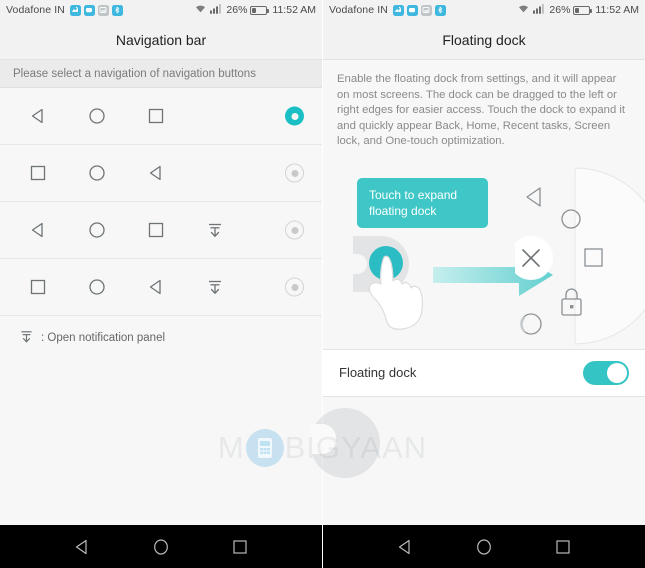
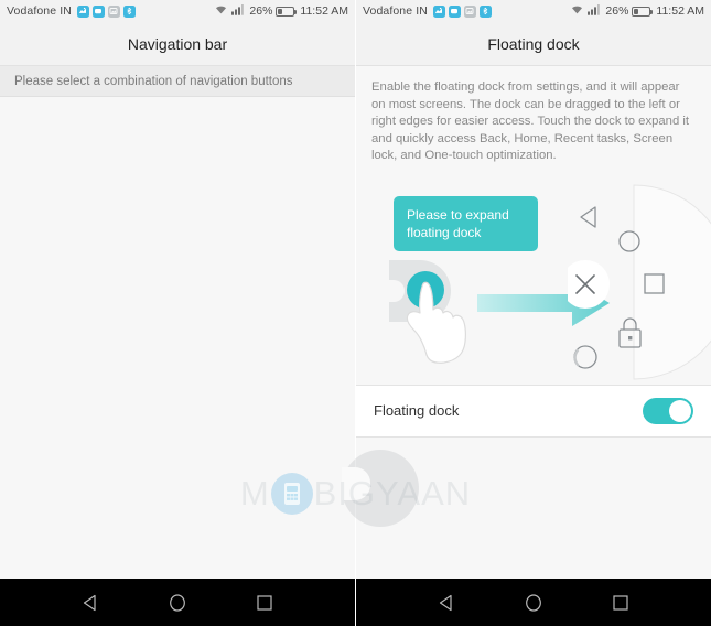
  Vodafone IN
  26%
  11:52 AM
  Navigation bar
- Please select a navigation of navigation buttons
+ Please select a combination of navigation buttons
- : Open notification panel
  Vodafone IN
  26%
  11:52 AM
  Floating dock
- Enable the floating dock from settings, and it will appear on most screens. The dock can be dragged to the left or right edges for easier access. Touch the dock to expand it and quickly appear Back, Home, Recent tasks, Screen lock, and One-touch optimization.
+ Enable the floating dock from settings, and it will appear on most screens. The dock can be dragged to the left or right edges for easier access. Touch the dock to expand it and quickly access Back, Home, Recent tasks, Screen lock, and One-touch optimization.
- Touch to expand floating dock
+ Please to expand floating dock
  Floating dock
  BIGYAAN
